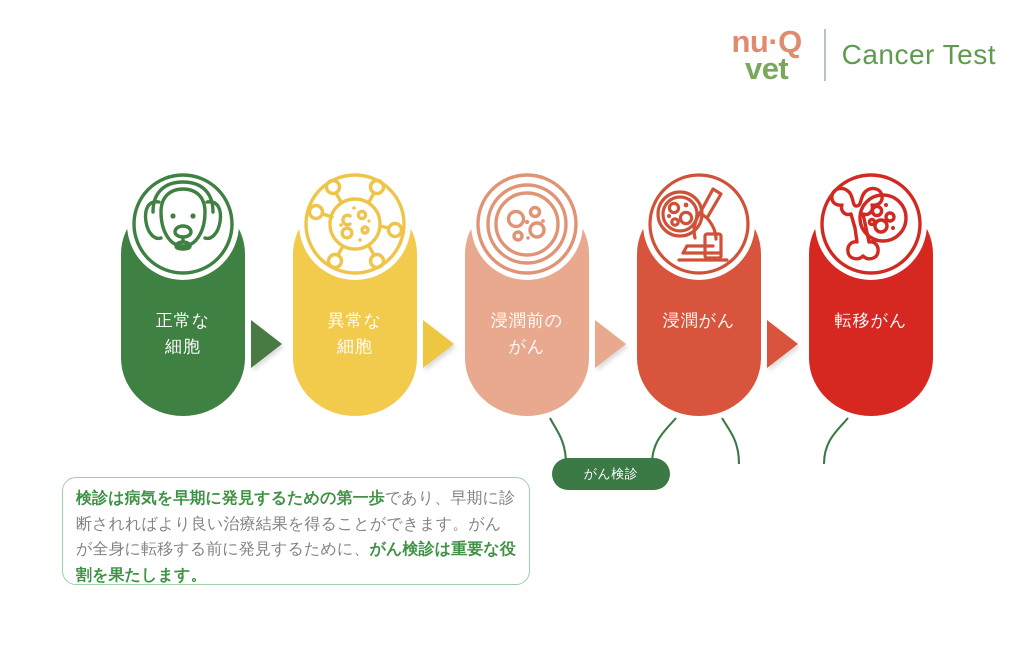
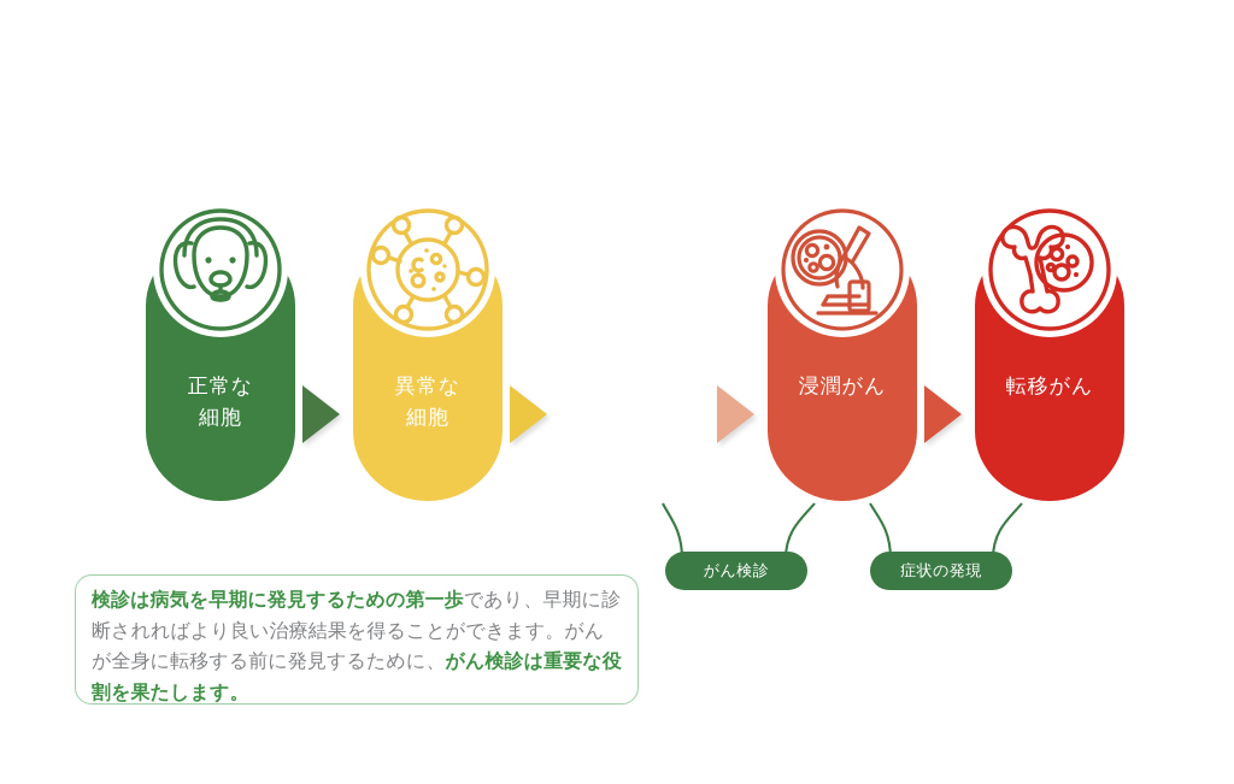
- nu·Q
- vet
- Cancer Test
  正常な
  細胞
  異常な
  細胞
- 浸潤前の
- がん
  浸潤がん
  転移がん
  がん検診
+ 症状の発現
  検診は病気を早期に発見するための第一歩であり、早期に診断されればより良い治療結果を得ることができます。がんが全身に転移する前に発見するために、がん検診は重要な役割を果たします。
